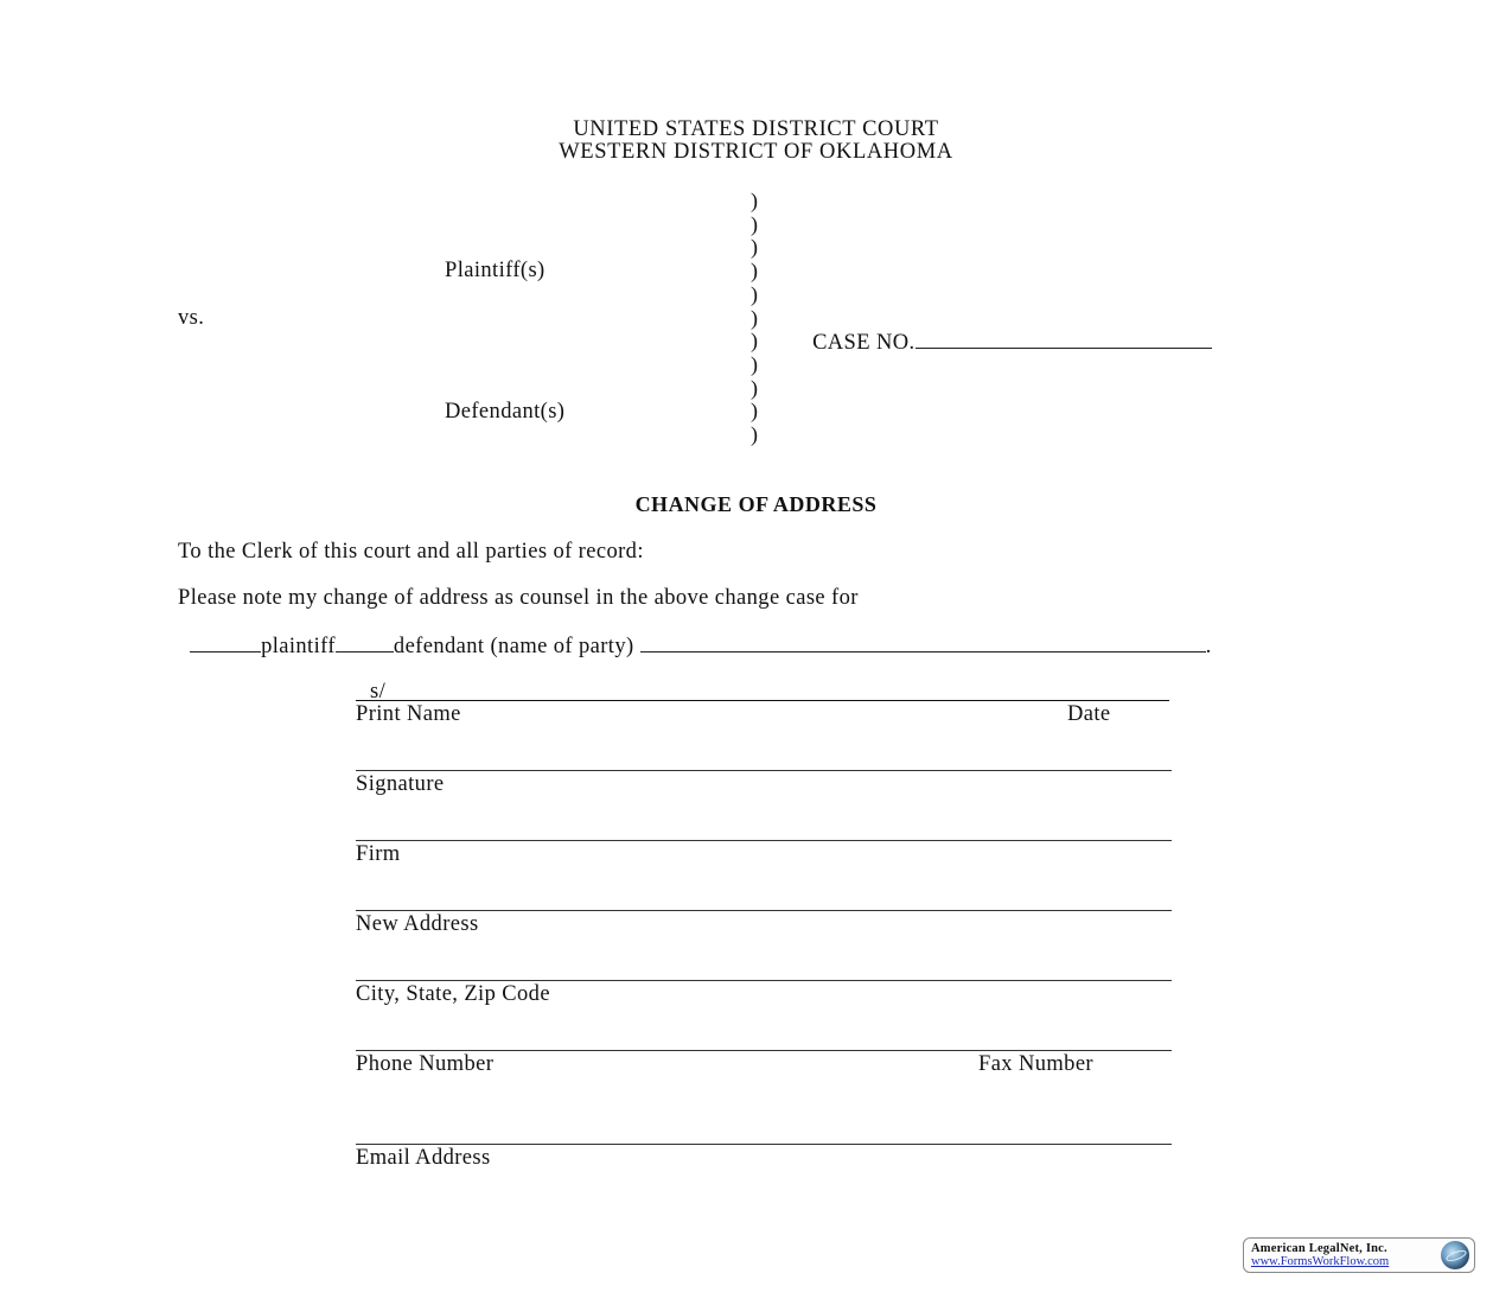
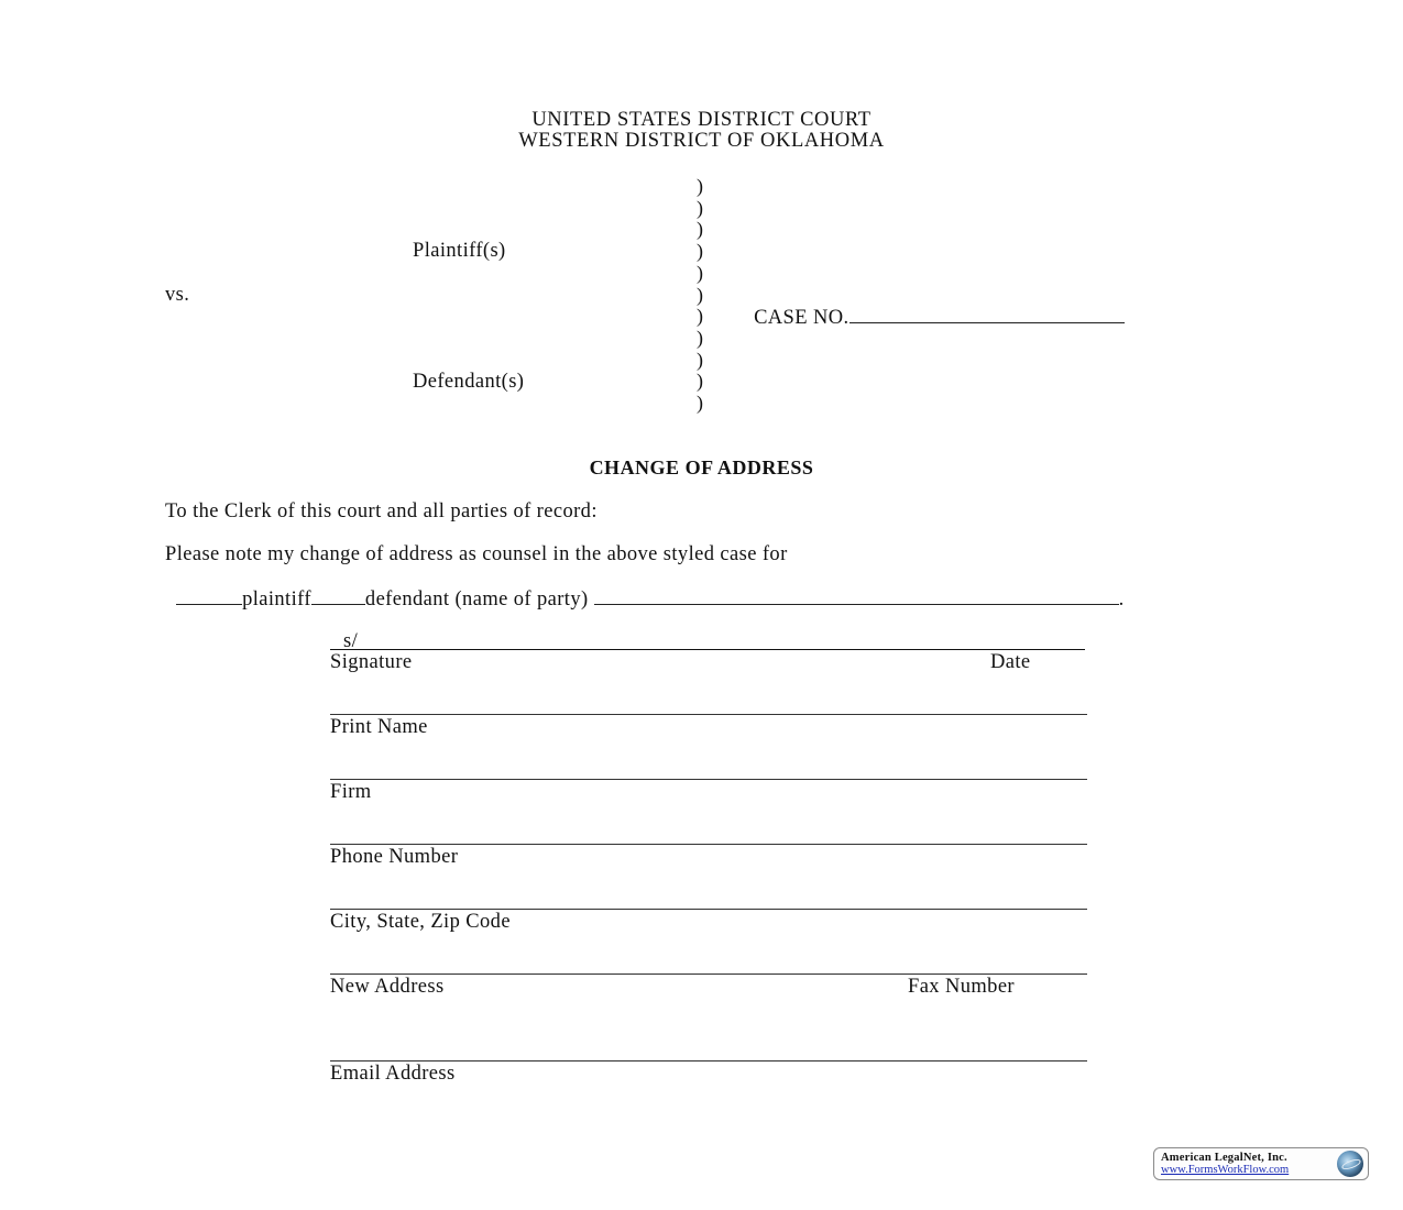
  UNITED STATES DISTRICT COURT
  WESTERN DISTRICT OF OKLAHOMA
  Plaintiff(s)
  vs.
  Defendant(s)
  )
  )
  )
  )
  )
  )
  )
  )
  )
  )
  )
  CASE NO.
  CHANGE OF ADDRESS
  To the Clerk of this court and all parties of record:
- Please note my change of address as counsel in the above change case for
+ Please note my change of address as counsel in the above styled case for
  plaintiff defendant (name of party) .
  s/
- Print Name
+ Signature
  Date
- Signature
+ Print Name
  Firm
- New Address
+ Phone Number
  City, State, Zip Code
- Phone Number
+ New Address
  Fax Number
  Email Address
  American LegalNet, Inc.
  www.FormsWorkFlow.com
